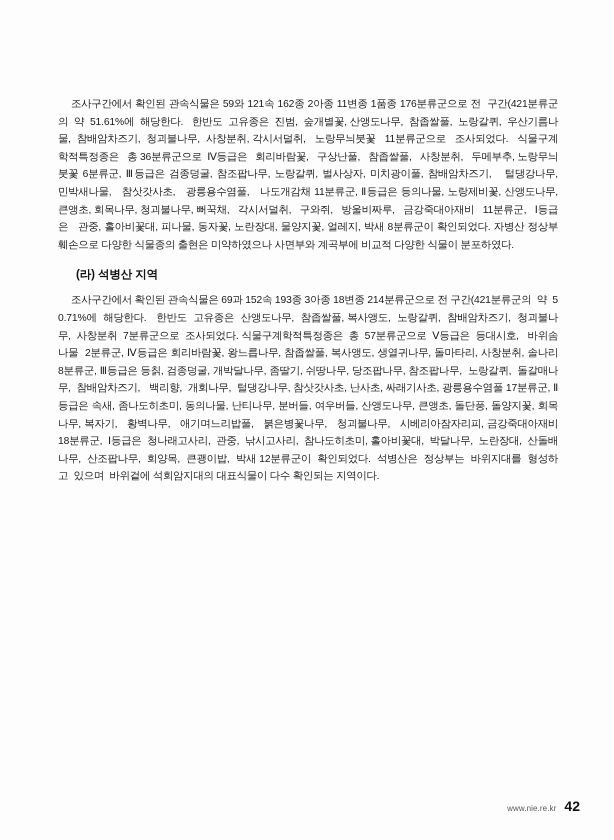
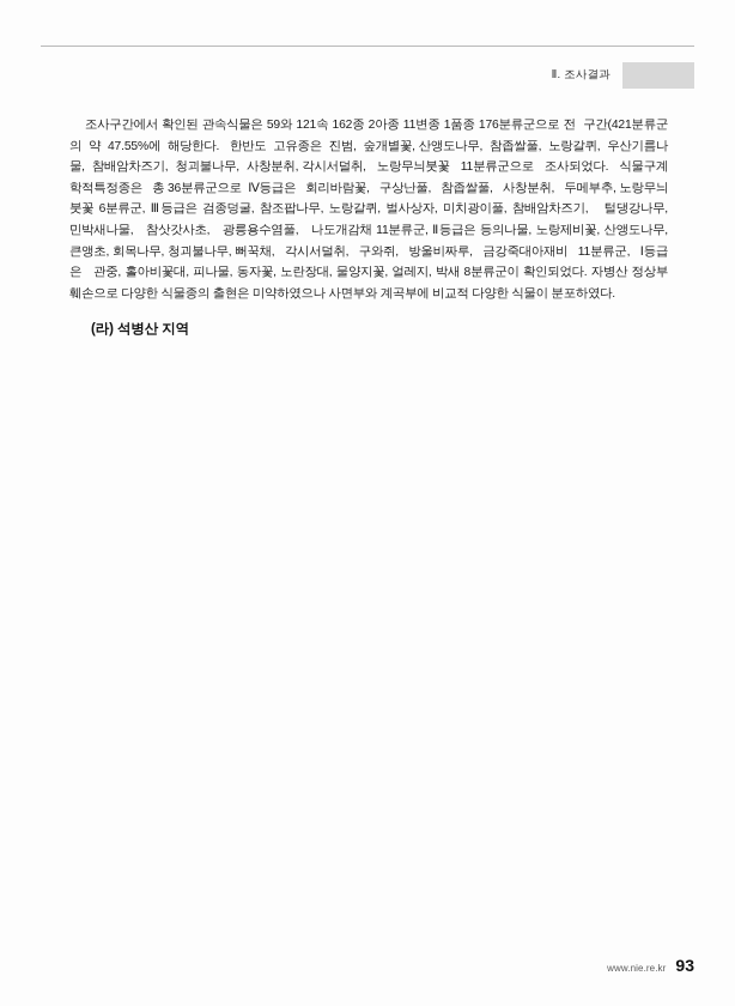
+ Ⅱ. 조사결과
- 조사구간에서 확인된 관속식물은 59와 121속 162종 2아종 11변종 1품종 176분류군으로 전 구간(421분류군의 약 51.61%에 해당한다. 한반도 고유종은 진범, 숲개별꽃, 산앵도나무, 참좁쌀풀, 노랑갈퀴, 우산기름나물, 참배암차즈기, 청괴불나무, 사창분취, 각시서덜취, 노랑무늬붓꽃 11분류군으로 조사되었다. 식물구계학적특정종은 총 36분류군으로 Ⅳ등급은 회리바람꽃, 구상난풀, 참좁쌀풀, 사창분취, 두메부추, 노랑무늬붓꽃 6분류군, Ⅲ등급은 검종덩굴, 참조팝나무, 노랑갈퀴, 벌사상자, 미치광이풀, 참배암차즈기, 털댕강나무, 민박새나물, 참삿갓사초, 광릉용수염풀, 나도개감채 11분류군, Ⅱ등급은 등의나물, 노랑제비꽃, 산앵도나무, 큰앵초, 회목나무, 청괴불나무, 뻐꾹채, 각시서덜취, 구와쥐, 방울비짜루, 금강죽대아재비 11분류군, Ⅰ등급은 관중, 홀아비꽃대, 피나물, 동자꽃, 노란장대, 물양지꽃, 얼레지, 박새 8분류군이 확인되었다. 자병산 정상부 훼손으로 다양한 식물종의 출현은 미약하였으나 사면부와 계곡부에 비교적 다양한 식물이 분포하였다.
+ 조사구간에서 확인된 관속식물은 59와 121속 162종 2아종 11변종 1품종 176분류군으로 전 구간(421분류군의 약 47.55%에 해당한다. 한반도 고유종은 진범, 숲개별꽃, 산앵도나무, 참좁쌀풀, 노랑갈퀴, 우산기름나물, 참배암차즈기, 청괴불나무, 사창분취, 각시서덜취, 노랑무늬붓꽃 11분류군으로 조사되었다. 식물구계학적특정종은 총 36분류군으로 Ⅳ등급은 회리바람꽃, 구상난풀, 참좁쌀풀, 사창분취, 두메부추, 노랑무늬붓꽃 6분류군, Ⅲ등급은 검종덩굴, 참조팝나무, 노랑갈퀴, 벌사상자, 미치광이풀, 참배암차즈기, 털댕강나무, 민박새나물, 참삿갓사초, 광릉용수염풀, 나도개감채 11분류군, Ⅱ등급은 등의나물, 노랑제비꽃, 산앵도나무, 큰앵초, 회목나무, 청괴불나무, 뻐꾹채, 각시서덜취, 구와쥐, 방울비짜루, 금강죽대아재비 11분류군, Ⅰ등급은 관중, 홀아비꽃대, 피나물, 동자꽃, 노란장대, 물양지꽃, 얼레지, 박새 8분류군이 확인되었다. 자병산 정상부 훼손으로 다양한 식물종의 출현은 미약하였으나 사면부와 계곡부에 비교적 다양한 식물이 분포하였다.
  (라) 석병산 지역
- 조사구간에서 확인된 관속식물은 69과 152속 193종 3아종 18변종 214분류군으로 전 구간(421분류군의 약 50.71%에 해당한다. 한반도 고유종은 산앵도나무, 참좁쌀풀, 복사앵도, 노랑갈퀴, 참배암차즈기, 청괴불나무, 사창분취 7분류군으로 조사되었다. 식물구계학적특정종은 총 57분류군으로 Ⅴ등급은 등대시호, 바위솜나물 2분류군, Ⅳ등급은 회리바람꽃, 왕느릅나무, 참좁쌀풀, 복사앵도, 생열귀나무, 돌마타리, 사창분취, 솔나리 8분류군, Ⅲ등급은 등칡, 검종덩굴, 개박달나무, 좀딸기, 쉬땅나무, 당조팝나무, 참조팝나무, 노랑갈퀴, 돌갈매나무, 참배암차즈기, 백리향, 개회나무, 털댕강나무, 참삿갓사초, 난사초, 싸래기사초, 광릉용수염풀 17분류군, Ⅱ등급은 속새, 좀나도히초미, 동의나물, 난티나무, 분버들, 여우버들, 산앵도나무, 큰앵초, 돌단풍, 돌양지꽃, 회목나무, 복자기, 황벽나무, 애기며느리밥풀, 붉은병꽃나무, 청괴불나무, 시베리아잠자리피, 금강죽대아재비 18분류군, Ⅰ등급은 청나래고사리, 관중, 낚시고사리, 참나도히초미, 홀아비꽃대, 박달나무, 노란장대, 산돌배나무, 산조팝나무, 회양목, 큰괭이밥, 박새 12분류군이 확인되었다. 석병산은 정상부는 바위지대를 형성하고 있으며 바위겉에 석회암지대의 대표식물이 다수 확인되는 지역이다.
  www.nie.re.kr
- 42
+ 93
